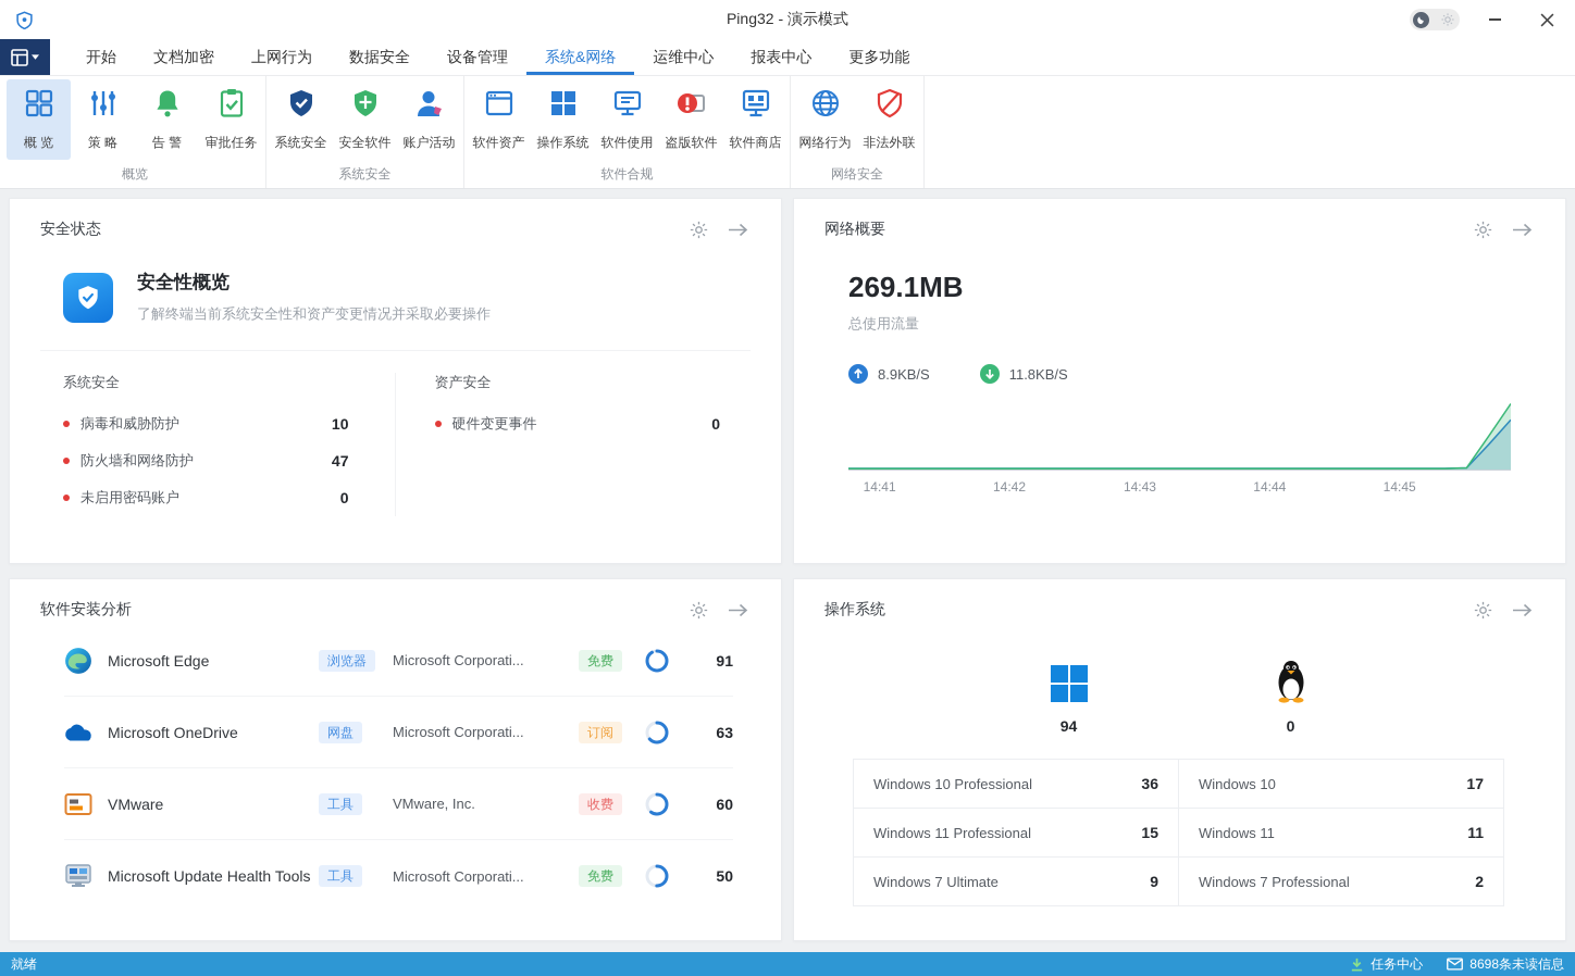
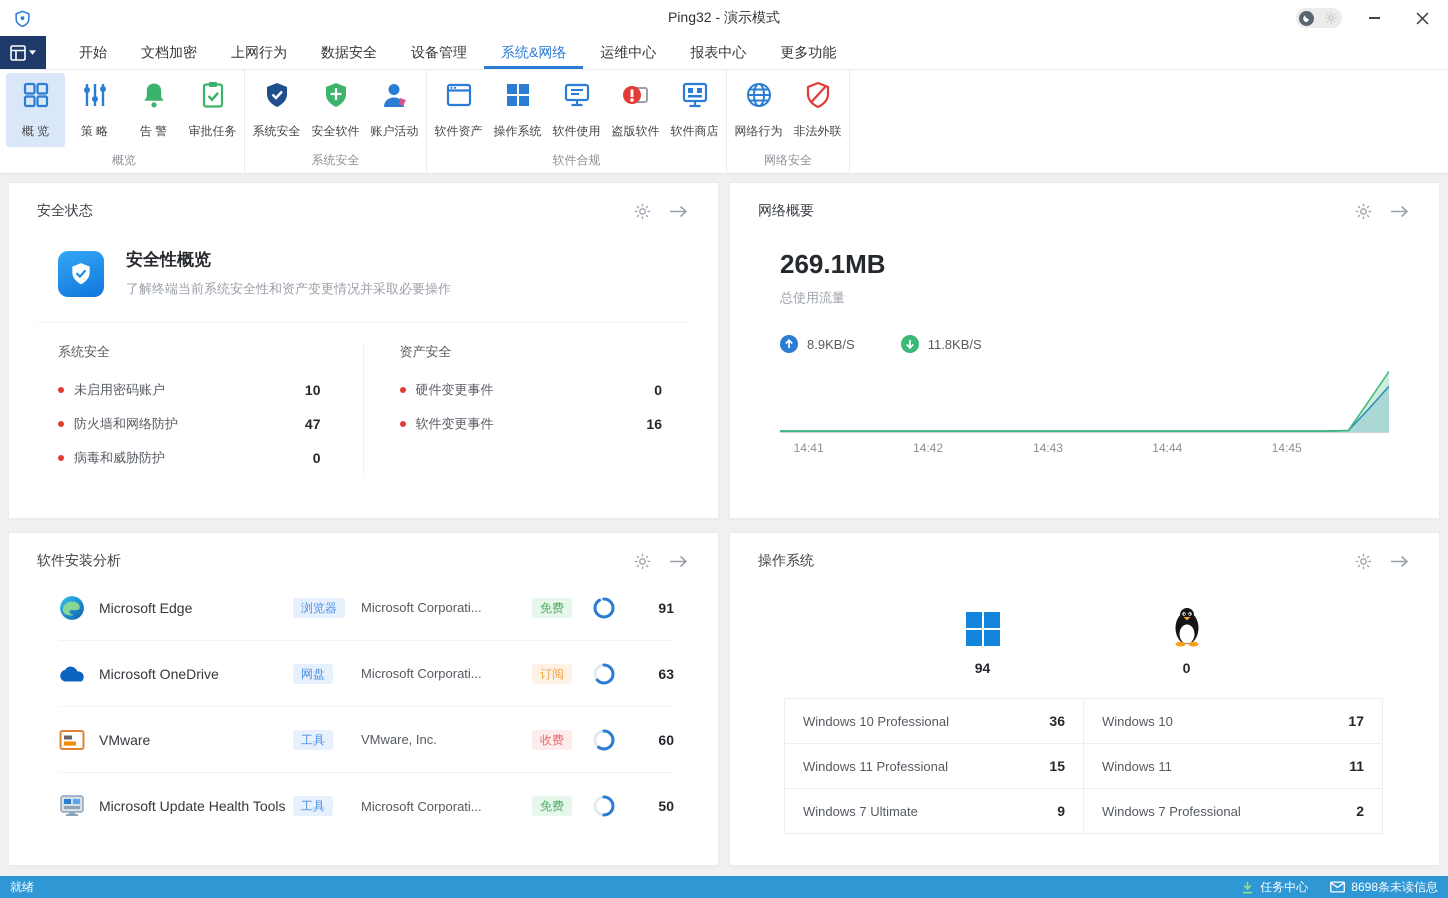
  Ping32 - 演示模式
  开始
  文档加密
  上网行为
  数据安全
  设备管理
  系统&网络
  运维中心
  报表中心
  更多功能
  概 览
  策 略
  告 警
  审批任务
  概览
  系统安全
  安全软件
  账户活动
  系统安全
  软件资产
  操作系统
  软件使用
  盗版软件
  软件商店
  软件合规
  网络行为
  非法外联
  网络安全
  安全状态
  安全性概览
  了解终端当前系统安全性和资产变更情况并采取必要操作
  系统安全
- 病毒和威胁防护
+ 未启用密码账户
  10
  防火墙和网络防护
  47
- 未启用密码账户
+ 病毒和威胁防护
  0
  资产安全
  硬件变更事件
  0
+ 软件变更事件
+ 16
  网络概要
  269.1MB
  总使用流量
  8.9KB/S
  11.8KB/S
  14:41
  14:42
  14:43
  14:44
  14:45
  软件安装分析
  Microsoft Edge
  浏览器
  Microsoft Corporati...
  免费
  91
  Microsoft OneDrive
  网盘
  Microsoft Corporati...
  订阅
  63
  VMware
  工具
  VMware, Inc.
  收费
  60
  Microsoft Update Health Tools
  工具
  Microsoft Corporati...
  免费
  50
  操作系统
  94
  0
  Windows 10 Professional
  36
  Windows 10
  17
  Windows 11 Professional
  15
  Windows 11
  11
  Windows 7 Ultimate
  9
  Windows 7 Professional
  2
  就绪
  任务中心
  8698条未读信息
